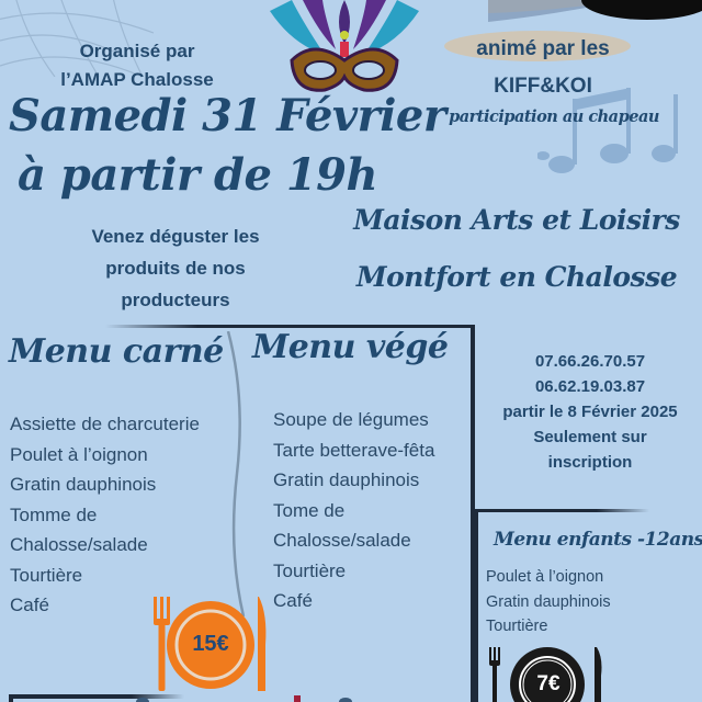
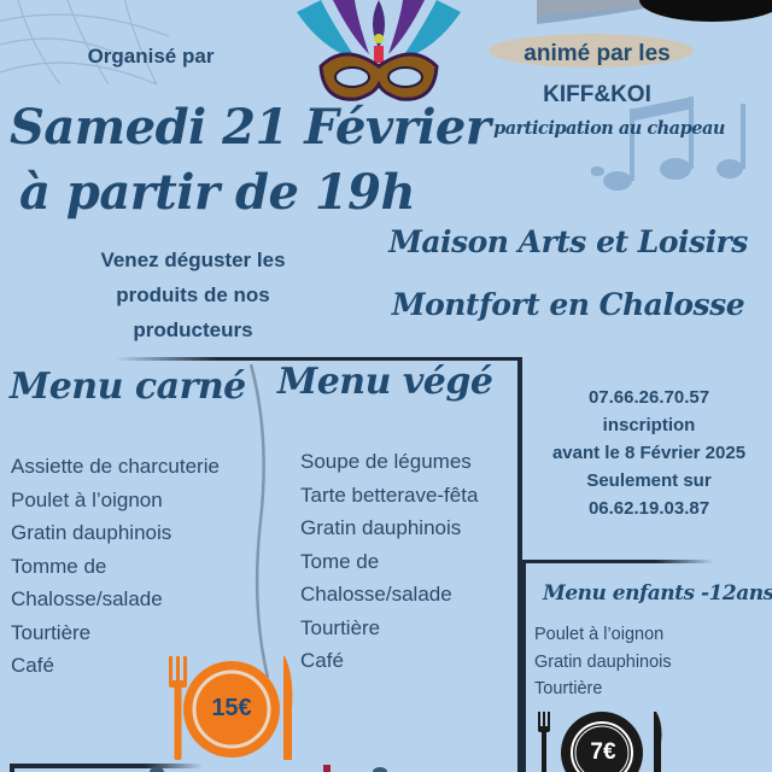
  Organisé par
- l’AMAP Chalosse
  animé par les
  KIFF&KOI
  participation au chapeau
- Samedi 31 Février
+ Samedi 21 Février
  à partir de 19h
  Venez déguster les
  produits de nos
  producteurs
  Maison Arts et Loisirs
  Montfort en Chalosse
  Menu carné
  Assiette de charcuterie
  Poulet à l’oignon
  Gratin dauphinois
  Tomme de
  Chalosse/salade
  Tourtière
  Café
  Menu végé
  Soupe de légumes
  Tarte betterave-fêta
  Gratin dauphinois
  Tome de
  Chalosse/salade
  Tourtière
  Café
  07.66.26.70.57
- 06.62.19.03.87
+ inscription
- partir le 8 Février 2025
+ avant le 8 Février 2025
  Seulement sur
- inscription
+ 06.62.19.03.87
  Menu enfants -12ans
  Poulet à l’oignon
  Gratin dauphinois
  Tourtière
  15€
  7€
